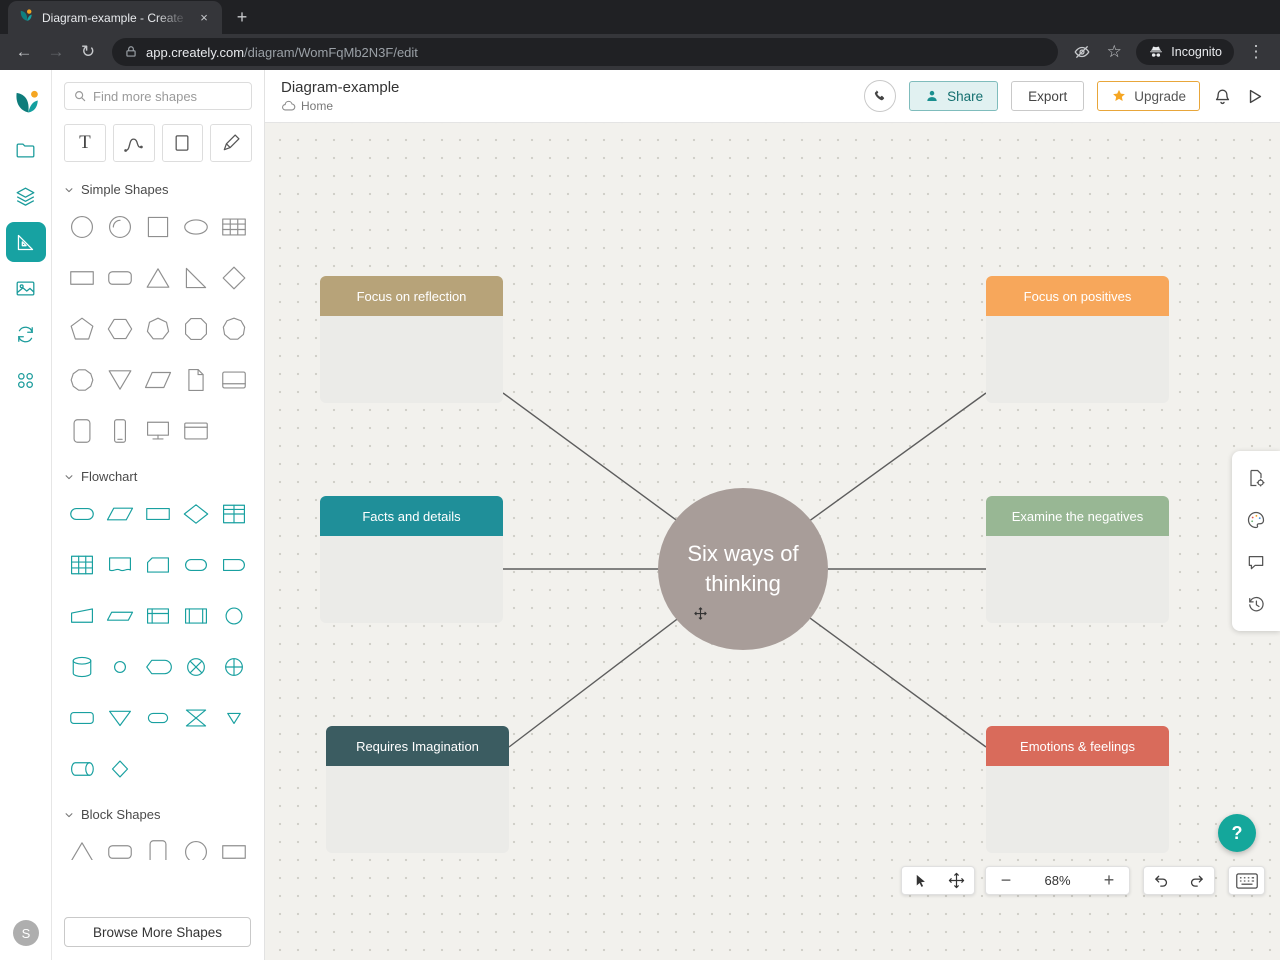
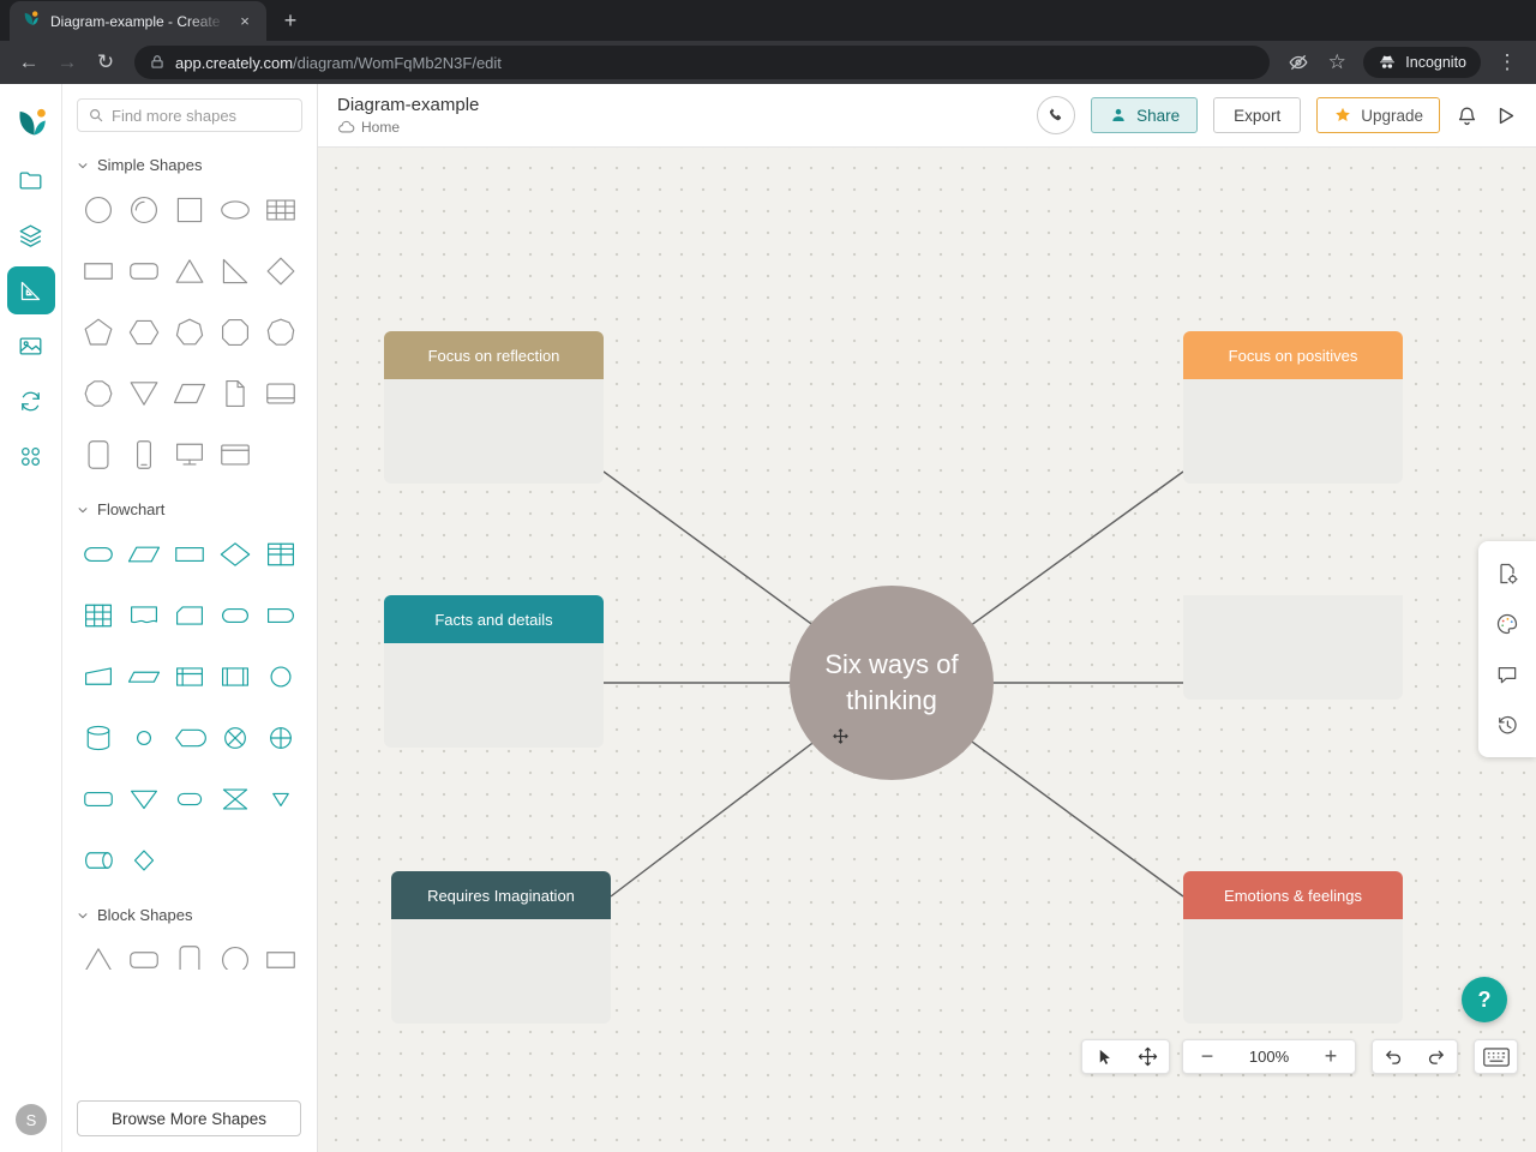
  Diagram-example - Create
  ×
  +
  ←
  →
  ↻
  app.creately.com/diagram/WomFqMb2N3F/edit
  ☆
  Incognito
  ⋮
  S
  Find more shapes
- T
  Simple Shapes
  Flowchart
  Block Shapes
  Browse More Shapes
  Diagram-example
  Home
  Share
  Export
  Upgrade
  Focus on reflection
  Focus on positives
  Facts and details
- Examine the negatives
  Requires Imagination
  Emotions & feelings
  Six ways of thinking
  −
- 68%
+ 100%
  +
  ?
